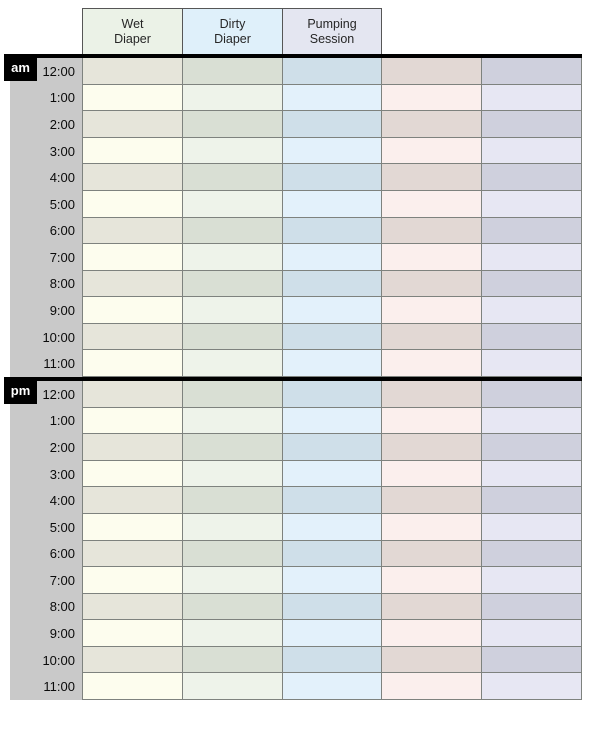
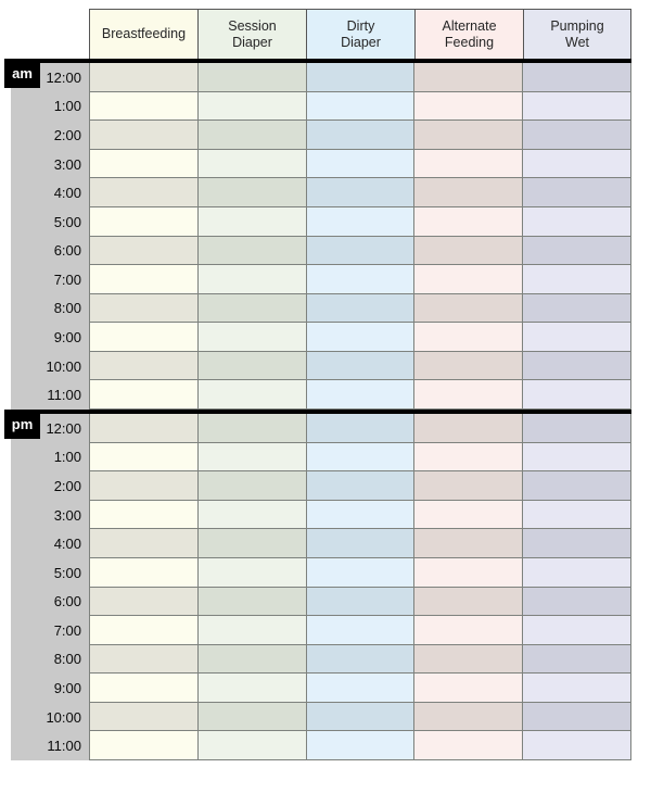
+ Breastfeeding
- Wet
+ Session
  Diaper
  Dirty
  Diaper
+ Alternate
+ Feeding
  Pumping
- Session
+ Wet
  12:00
  1:00
  2:00
  3:00
  4:00
  5:00
  6:00
  7:00
  8:00
  9:00
  10:00
  11:00
  12:00
  1:00
  2:00
  3:00
  4:00
  5:00
  6:00
  7:00
  8:00
  9:00
  10:00
  11:00
  am
  pm
